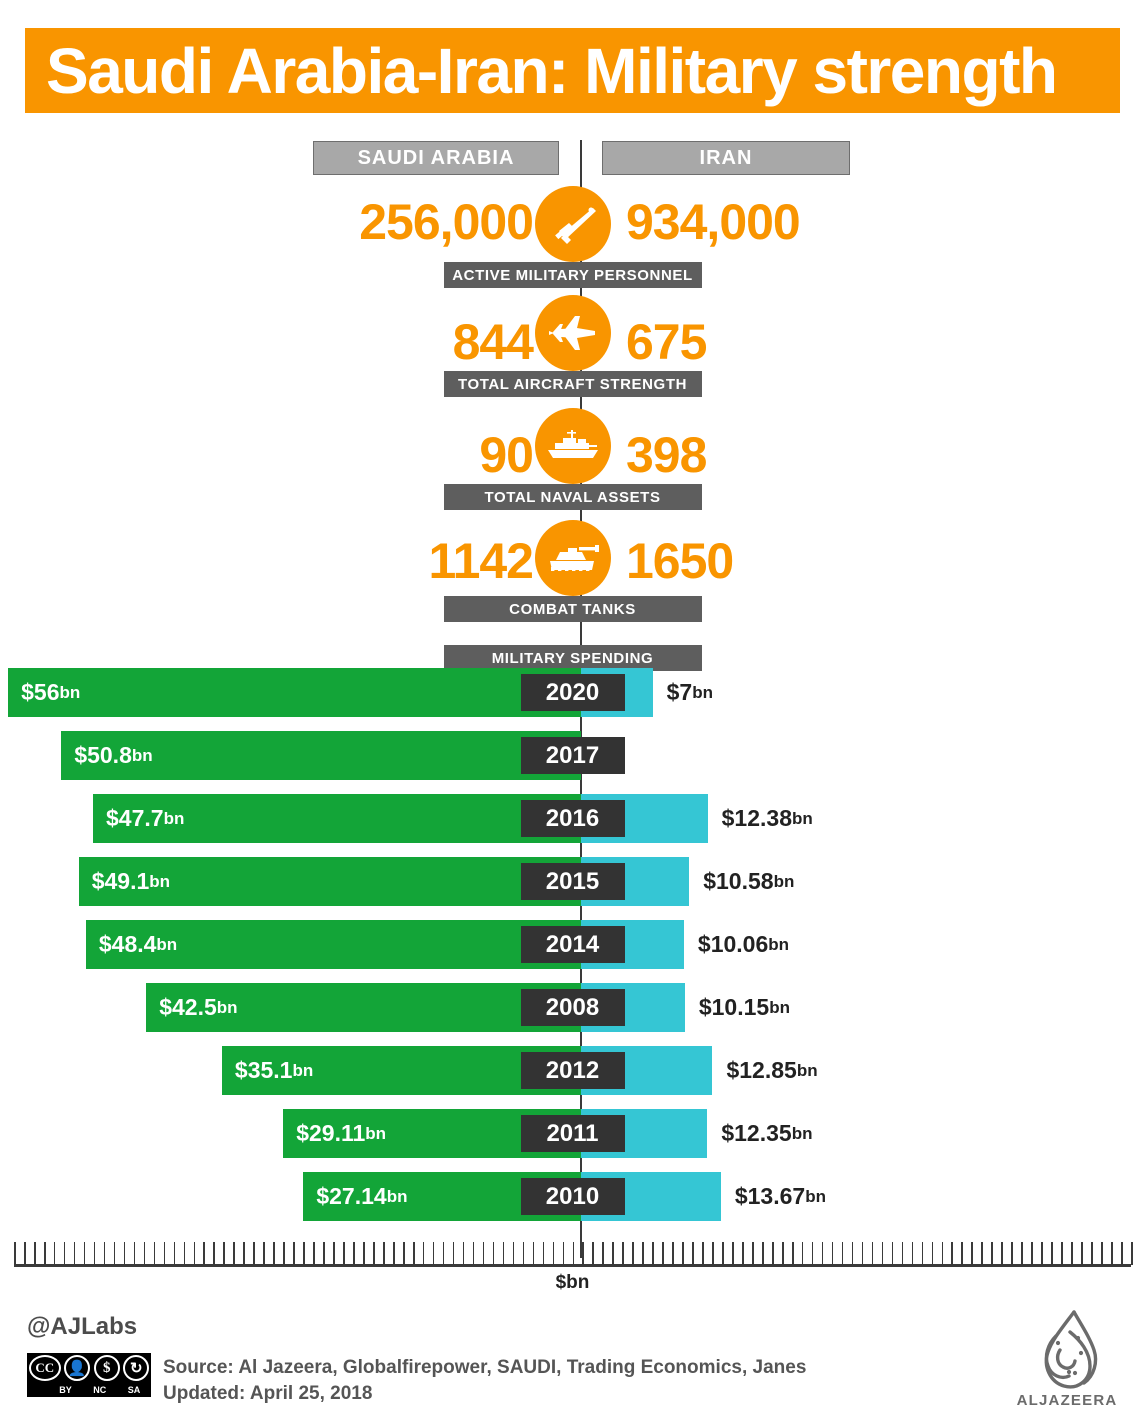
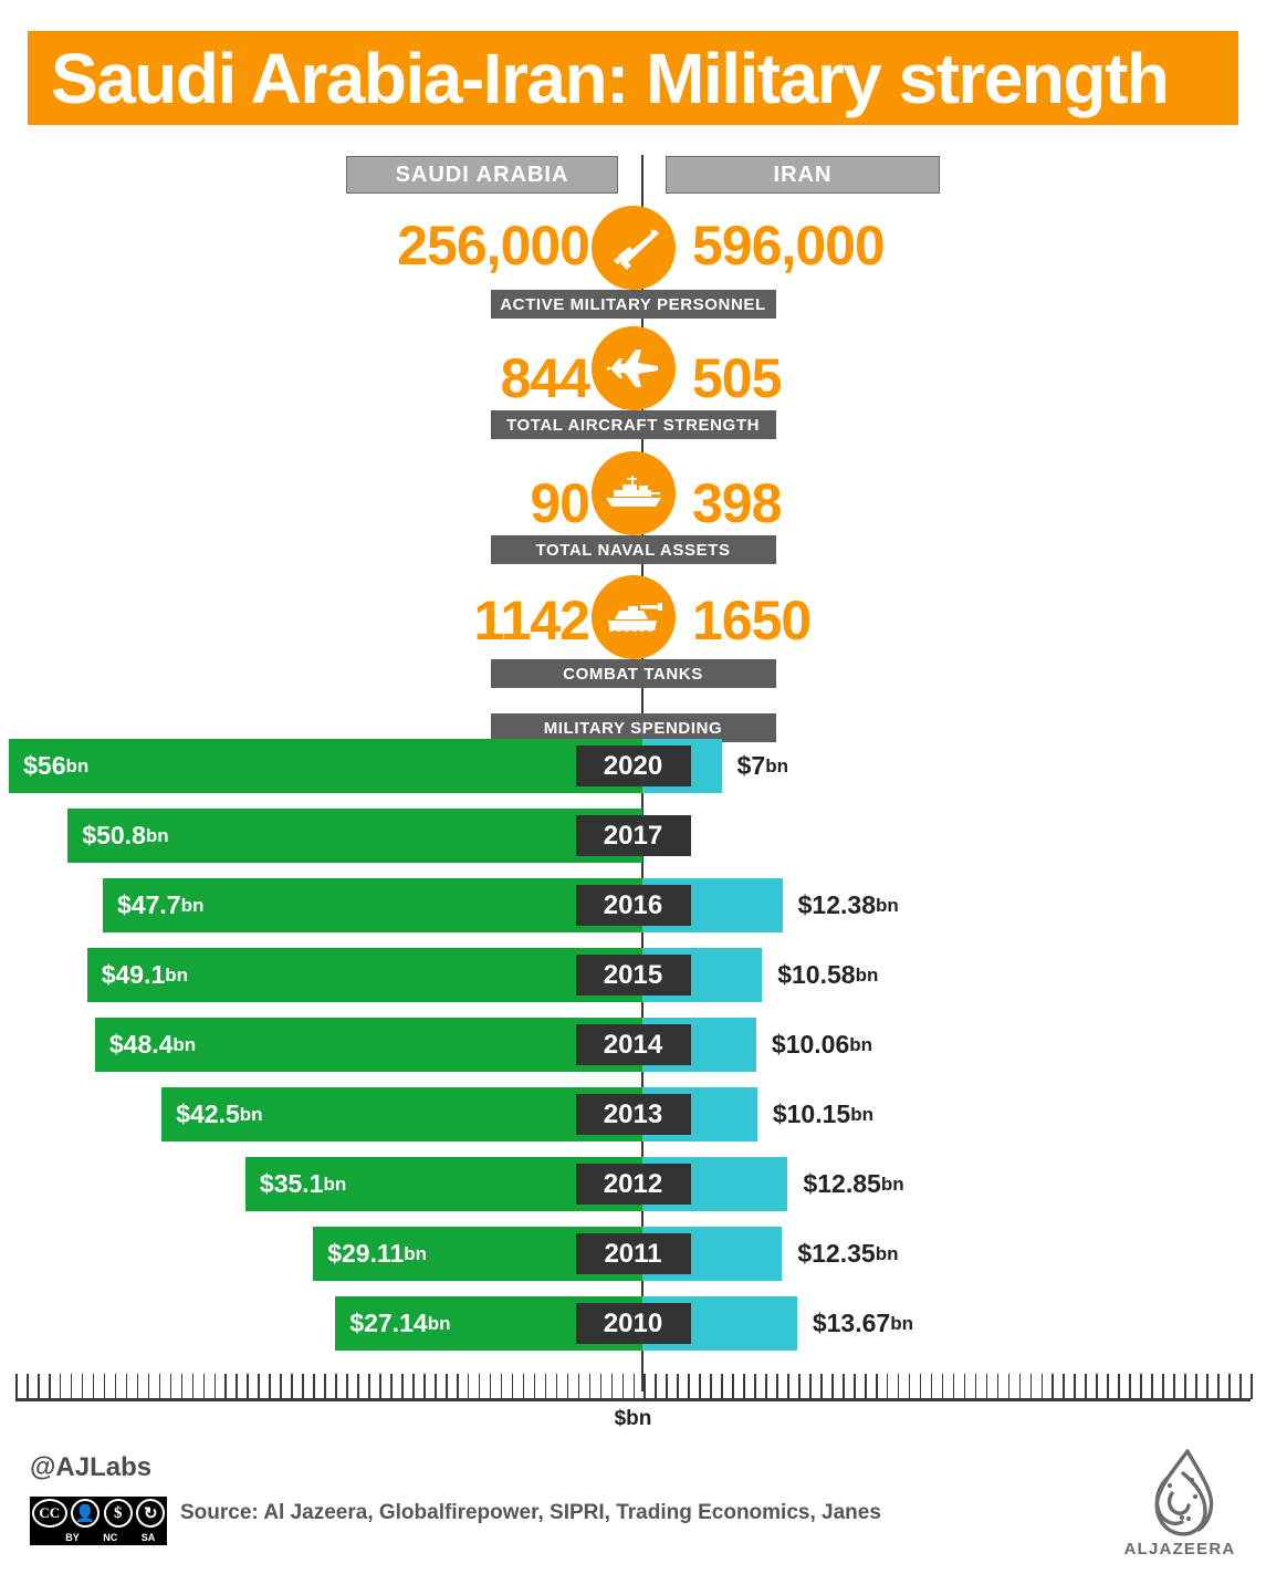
  Saudi Arabia-Iran: Military strength
  SAUDI ARABIA
  IRAN
  256,000
- 934,000
+ 596,000
  ACTIVE MILITARY PERSONNEL
  844
- 675
+ 505
  TOTAL AIRCRAFT STRENGTH
  90
  398
  TOTAL NAVAL ASSETS
  1142
  1650
  COMBAT TANKS
  MILITARY SPENDING
  $56
  bn
  $7
  bn
  2020
  $50.8
  bn
  2017
  $47.7
  bn
  $12.38
  bn
  2016
  $49.1
  bn
  $10.58
  bn
  2015
  $48.4
  bn
  $10.06
  bn
  2014
  $42.5
  bn
  $10.15
  bn
- 2008
+ 2013
  $35.1
  bn
  $12.85
  bn
  2012
  $29.11
  bn
  $12.35
  bn
  2011
  $27.14
  bn
  $13.67
  bn
  2010
  $bn
  @AJLabs
  CC
  👤
  $
  ↻
  BY
  NC
  SA
- Source: Al Jazeera, Globalfirepower, SAUDI, Trading Economics, Janes
+ Source: Al Jazeera, Globalfirepower, SIPRI, Trading Economics, Janes
- Updated: April 25, 2018
  ALJAZEERA
